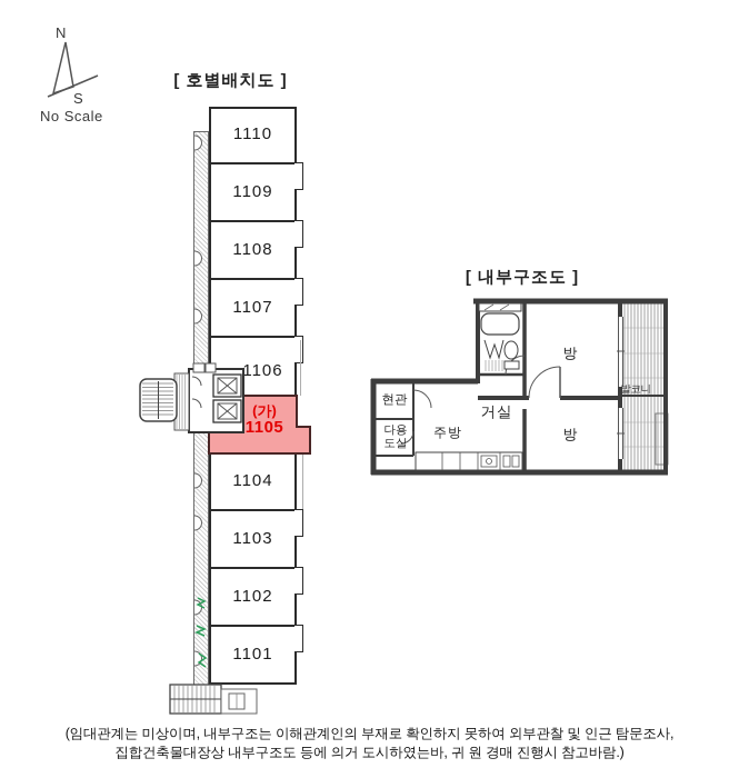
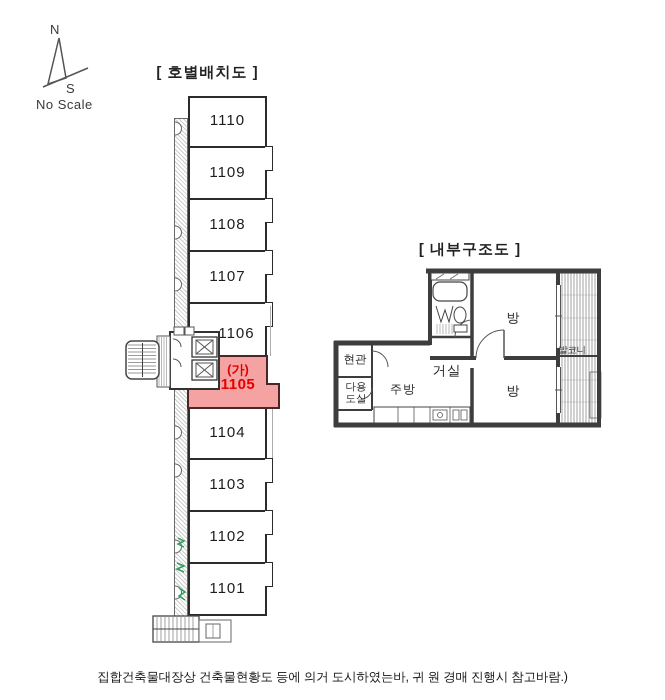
  N
  S
  No Scale
  [ 호별배치도 ]
  1110
  1109
  1108
  1107
  1106
  1104
  1103
  1102
  1101
  (가)
  1105
  [ 내부구조도 ]
  방
  방
  거실
  주방
  현관
  다용
  도실
  발코니
- (임대관계는 미상이며, 내부구조는 이해관계인의 부재로 확인하지 못하여 외부관찰 및 인근 탐문조사,
- 집합건축물대장상 내부구조도 등에 의거 도시하였는바, 귀 원 경매 진행시 참고바람.)
+ 집합건축물대장상 건축물현황도 등에 의거 도시하였는바, 귀 원 경매 진행시 참고바람.)
